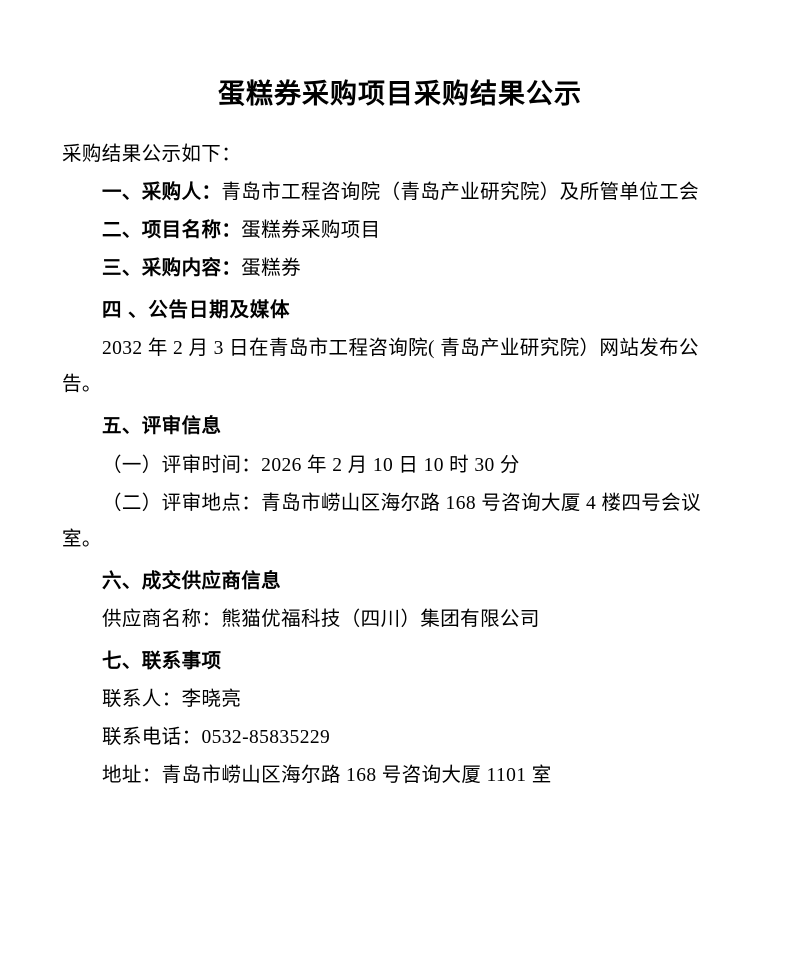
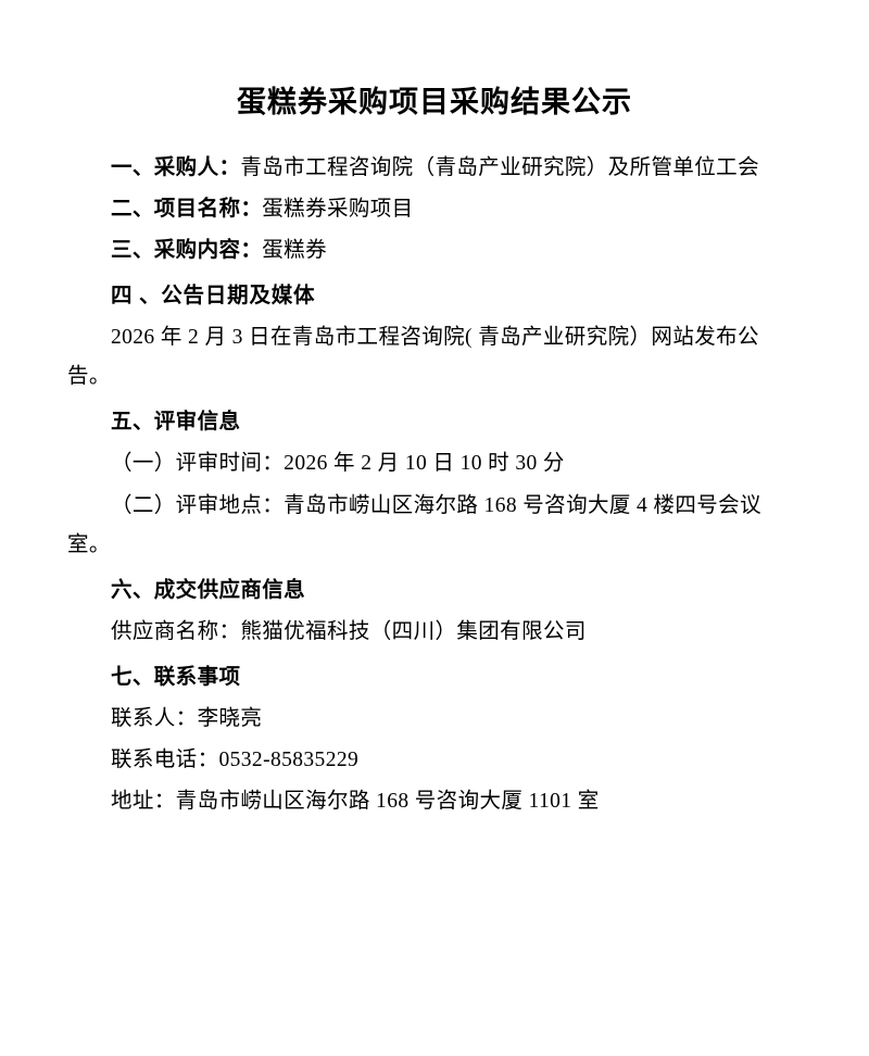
  蛋糕券采购项目采购结果公示
- 采购结果公示如下：
  一、采购人：青岛市工程咨询院（青岛产业研究院）及所管单位工会
  二、项目名称：蛋糕券采购项目
  三、采购内容：蛋糕券
  四 、公告日期及媒体
- 2032 年 2 月 3 日在青岛市工程咨询院( 青岛产业研究院）网站发布公告。
+ 2026 年 2 月 3 日在青岛市工程咨询院( 青岛产业研究院）网站发布公告。
  五、评审信息
  （一）评审时间：2026 年 2 月 10 日 10 时 30 分
  （二）评审地点：青岛市崂山区海尔路 168 号咨询大厦 4 楼四号会议室。
  六、成交供应商信息
  供应商名称：熊猫优福科技（四川）集团有限公司
  七、联系事项
  联系人：李晓亮
  联系电话：0532-85835229
  地址：青岛市崂山区海尔路 168 号咨询大厦 1101 室
